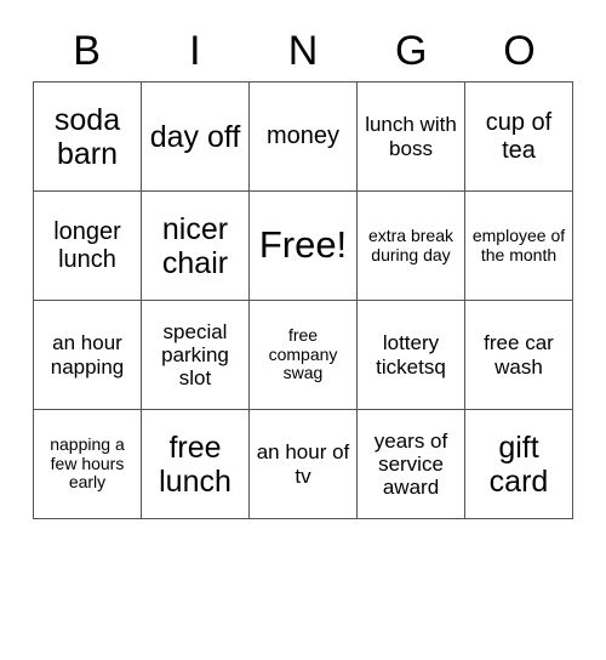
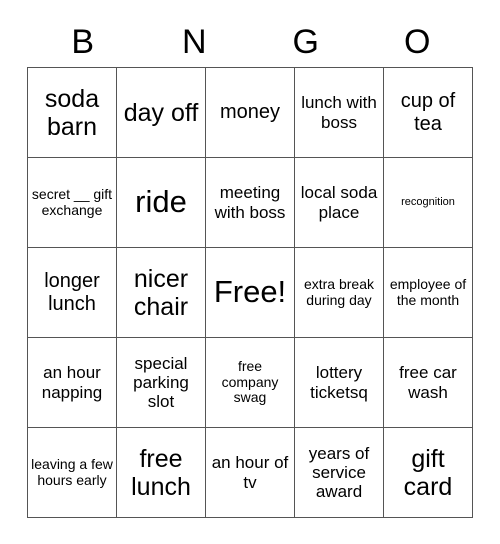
  B
- I
  N
  G
  O
  soda barn	day off	money	lunch with boss	cup of tea
+ secret __ gift exchange	ride	meeting with boss	local soda place	recognition
  longer lunch	nicer chair	Free!	extra break during day	employee of the month
  an hour napping	special parking slot	free company swag	lottery ticketsq	free car wash
- napping a few hours early	free lunch	an hour of tv	years of service award	gift card
+ leaving a few hours early	free lunch	an hour of tv	years of service award	gift card
